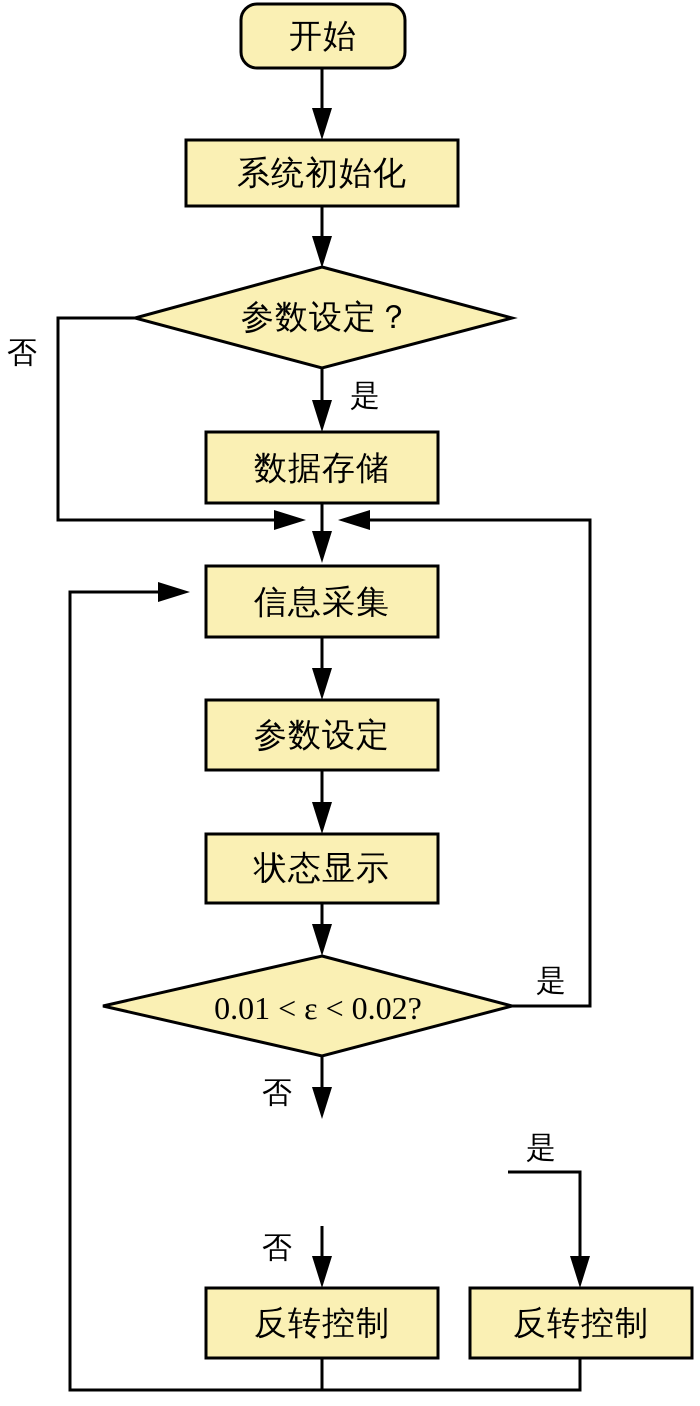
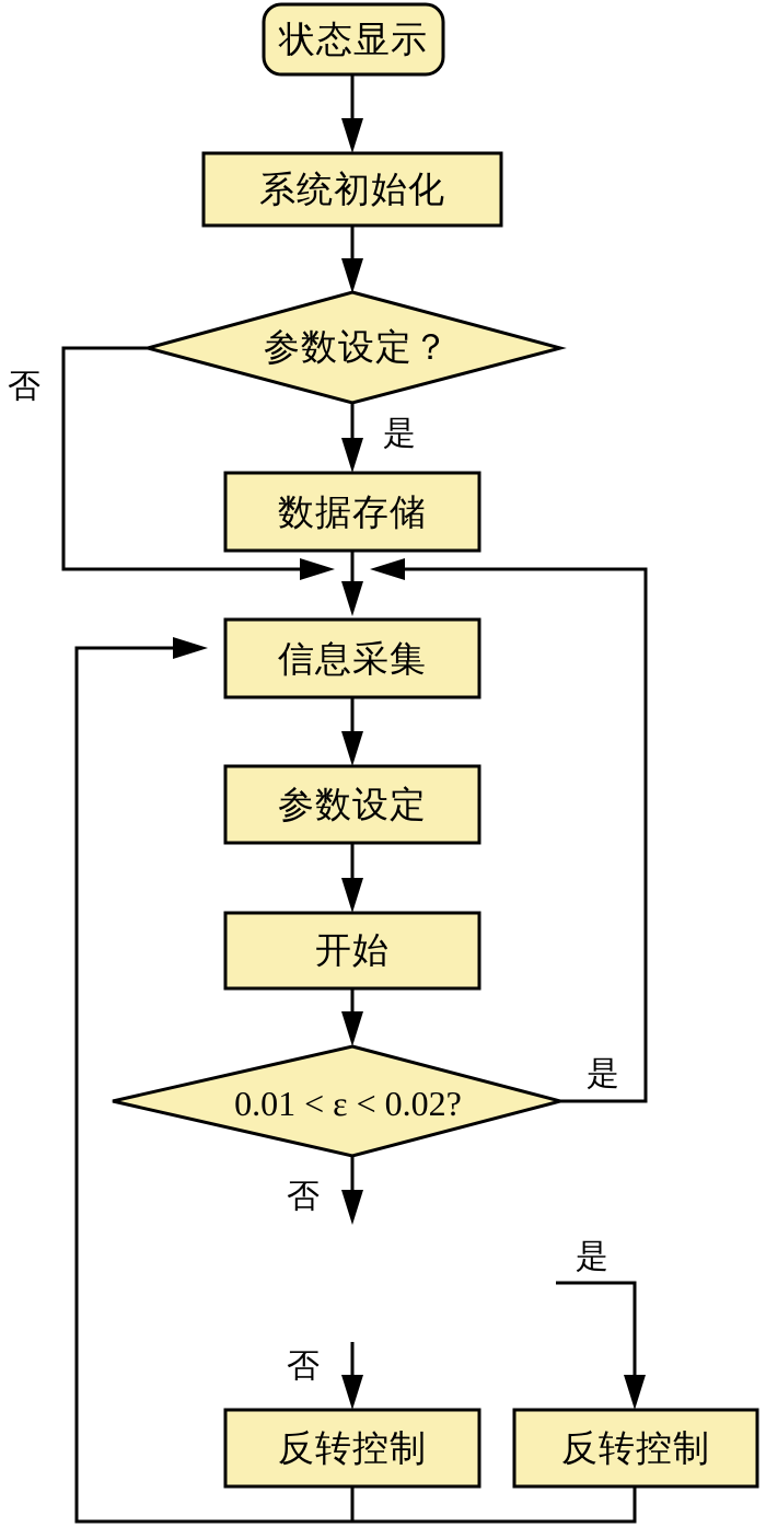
  否
  是
  是
  否
  是
  否
- 开始
+ 状态显示
  系统初始化
  参数设定？
  数据存储
  信息采集
  参数设定
- 状态显示
+ 开始
  0.01 < ε < 0.02?
  反转控制
  反转控制
